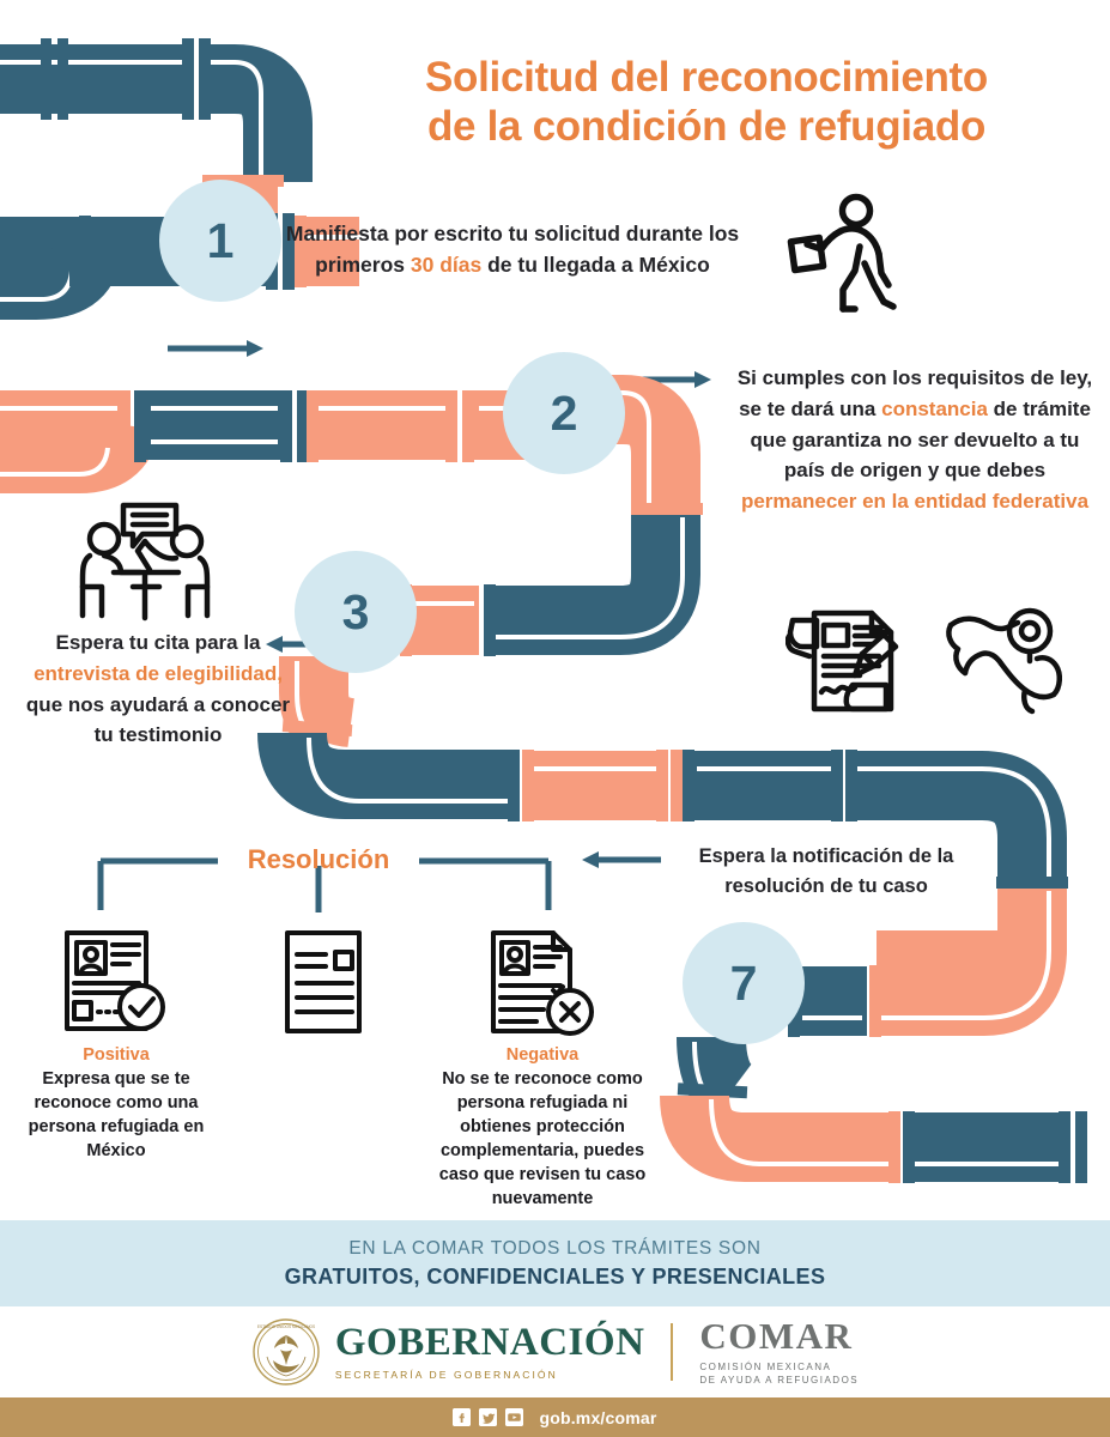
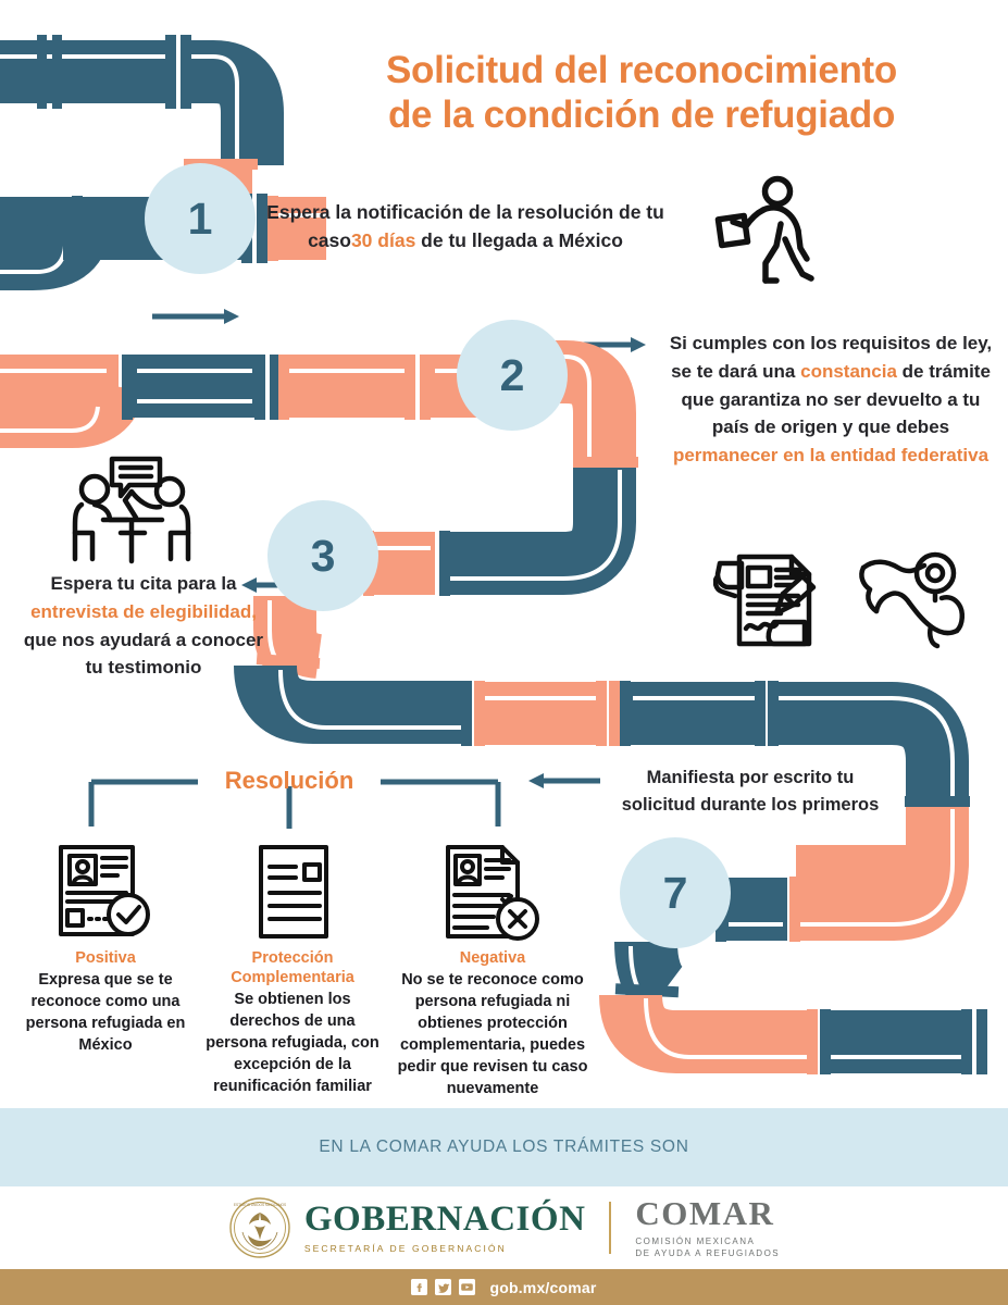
  Solicitud del reconocimiento
  de la condición de refugiado
  1
  2
  3
  7
- Manifiesta por escrito tu solicitud durante los primeros 30 días de tu llegada a México
+ Espera la notificación de la resolución de tu caso30 días de tu llegada a México
  Si cumples con los requisitos de ley, se te dará una constancia de trámite que garantiza no ser devuelto a tu país de origen y que debes permanecer en la entidad federativa
  Espera tu cita para la entrevista de elegibilidad, que nos ayudará a conocer tu testimonio
- Espera la notificación de la resolución de tu caso
+ Manifiesta por escrito tu solicitud durante los primeros
  Resolución
  Positiva
  Expresa que se te reconoce como una persona refugiada en México
+ Protección Complementaria
+ Se obtienen los derechos de una persona refugiada, con excepción de la reunificación familiar
  Negativa
- No se te reconoce como persona refugiada ni obtienes protección complementaria, puedes caso que revisen tu caso nuevamente
+ No se te reconoce como persona refugiada ni obtienes protección complementaria, puedes pedir que revisen tu caso nuevamente
- EN LA COMAR TODOS LOS TRÁMITES SON
+ EN LA COMAR AYUDA LOS TRÁMITES SON
- GRATUITOS, CONFIDENCIALES Y PRESENCIALES
  GOBERNACIÓN
  SECRETARÍA DE GOBERNACIÓN
  COMAR
  COMISIÓN MEXICANA
  DE AYUDA A REFUGIADOS
  gob.mx/comar
